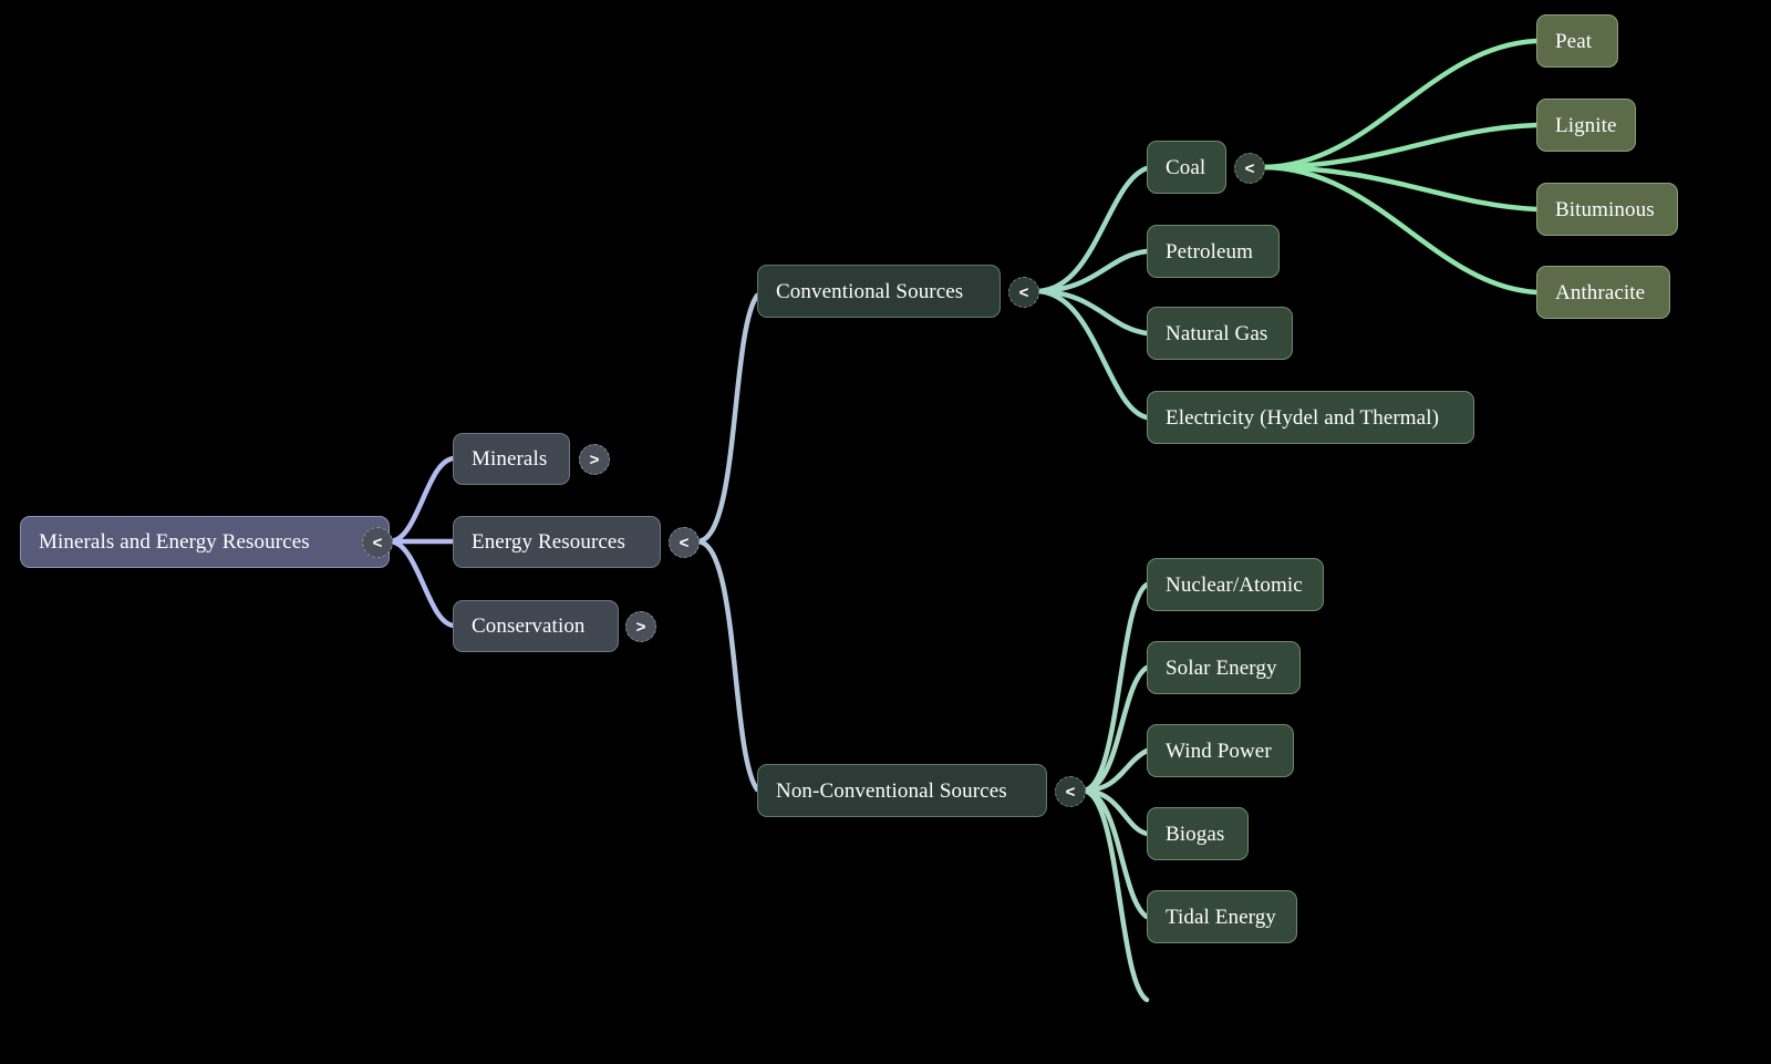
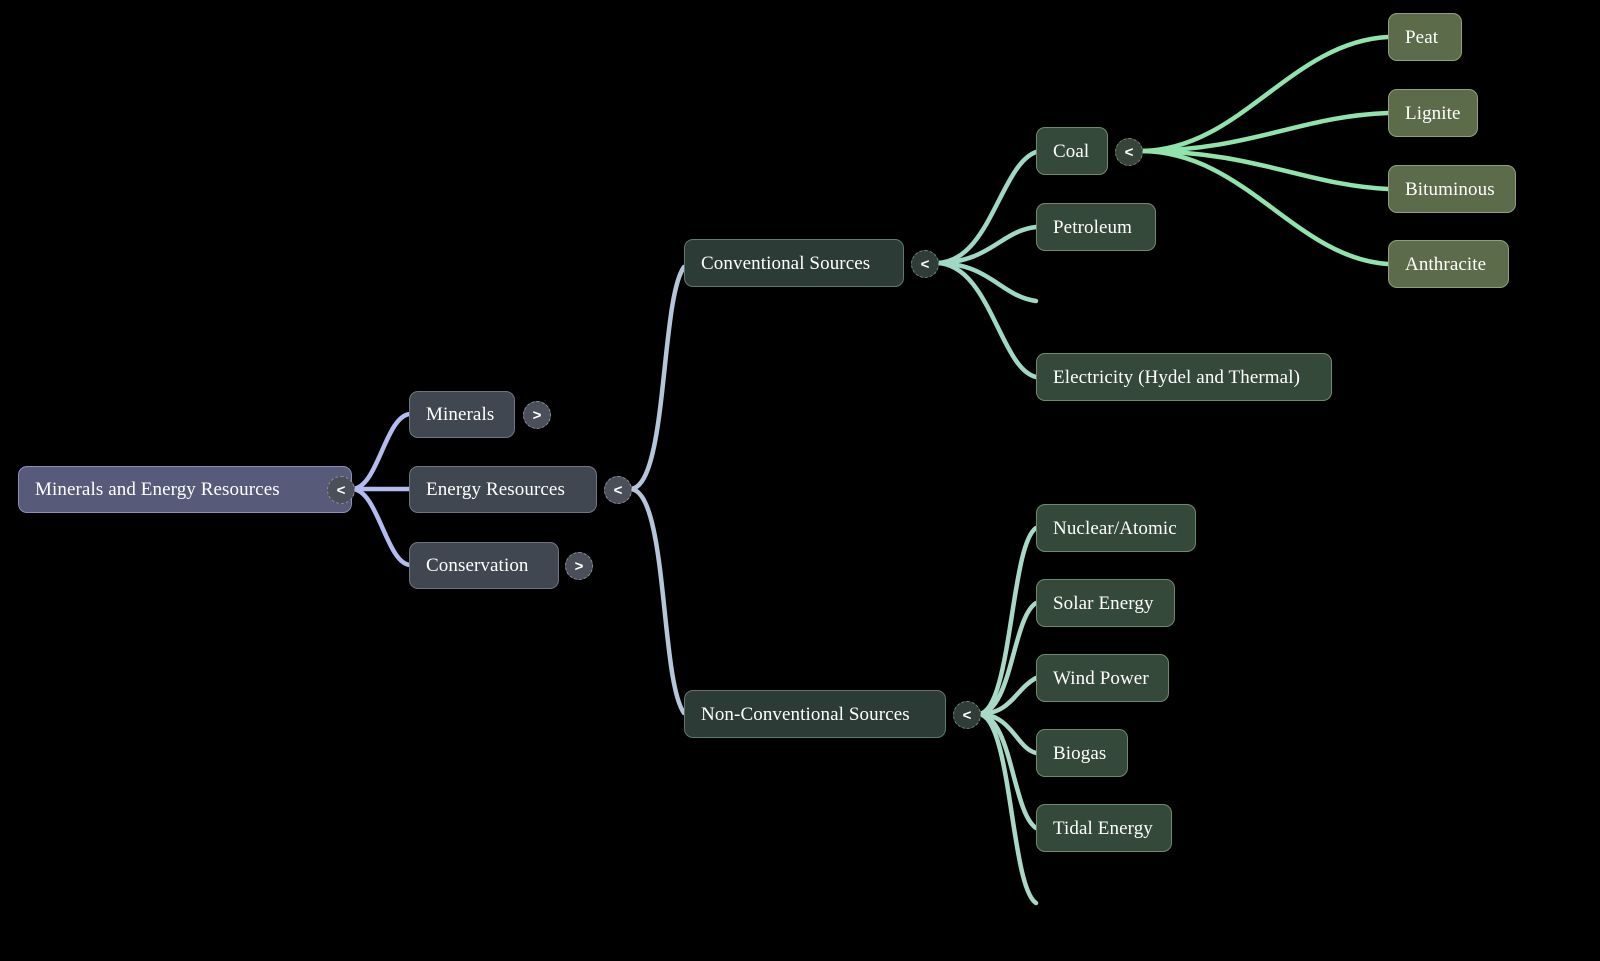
  Minerals and Energy Resources
  <
  Minerals
  >
  Energy Resources
  <
  Conservation
  >
  Conventional Sources
  <
  Non-Conventional Sources
  <
  Coal
  <
  Petroleum
- Natural Gas
  Electricity (Hydel and Thermal)
  Peat
  Lignite
  Bituminous
  Anthracite
  Nuclear/Atomic
  Solar Energy
  Wind Power
  Biogas
  Tidal Energy
